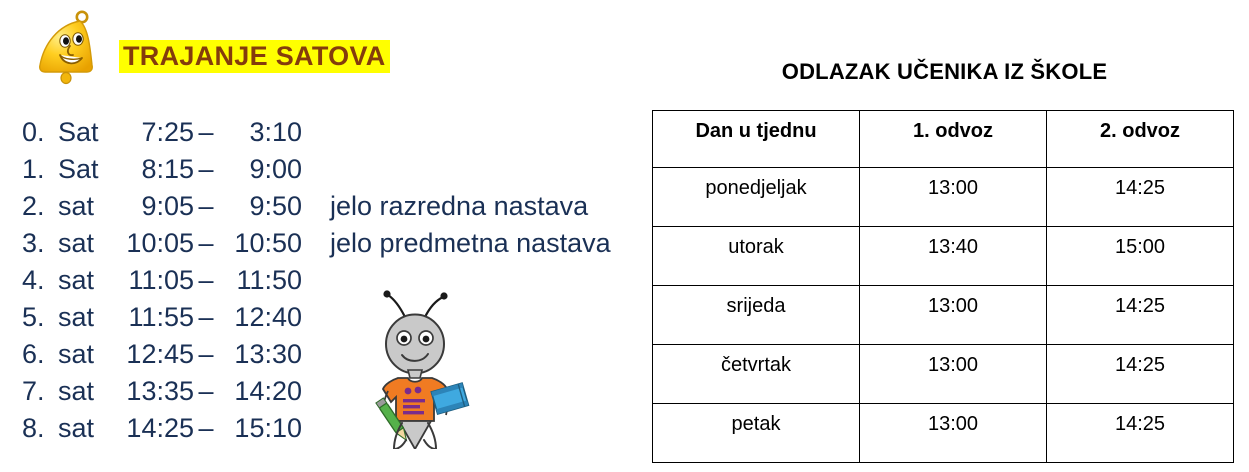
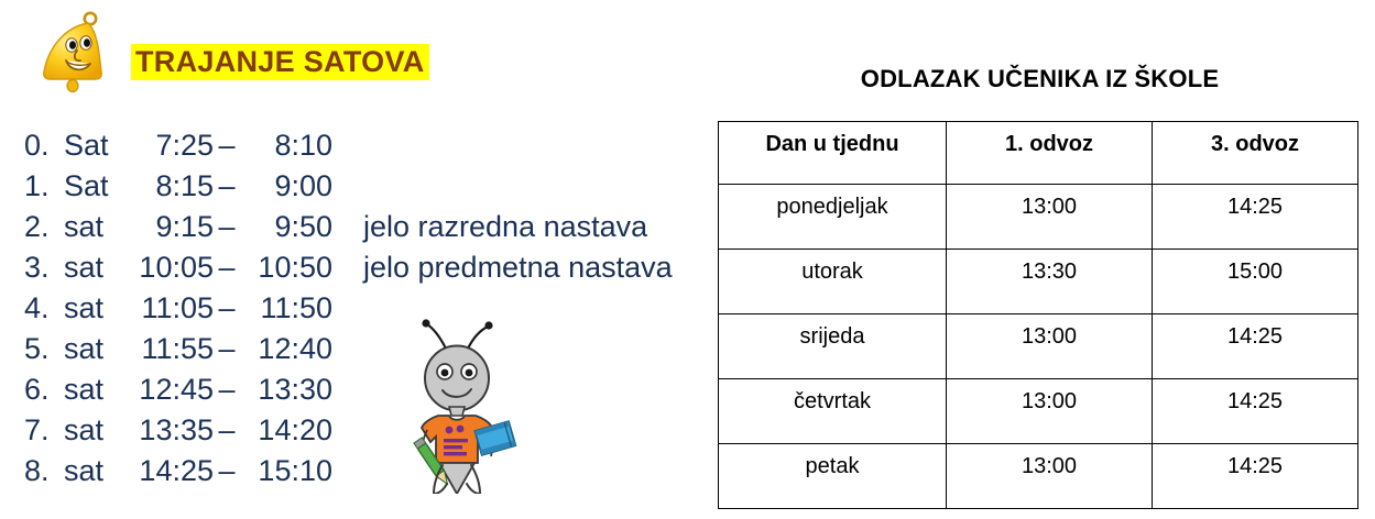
  TRAJANJE SATOVA
  0.
  Sat
  7:25
  –
- 3:10
+ 8:10
  1.
  Sat
  8:15
  –
  9:00
  2.
  sat
- 9:05
+ 9:15
  –
  9:50
  jelo razredna nastava
  3.
  sat
  10:05
  –
  10:50
  jelo predmetna nastava
  4.
  sat
  11:05
  –
  11:50
  5.
  sat
  11:55
  –
  12:40
  6.
  sat
  12:45
  –
  13:30
  7.
  sat
  13:35
  –
  14:20
  8.
  sat
  14:25
  –
  15:10
  ODLAZAK UČENIKA IZ ŠKOLE
- Dan u tjednu	1. odvoz	2. odvoz
+ Dan u tjednu	1. odvoz	3. odvoz
  ponedjeljak	13:00	14:25
- utorak	13:40	15:00
+ utorak	13:30	15:00
  srijeda	13:00	14:25
  četvrtak	13:00	14:25
  petak	13:00	14:25
